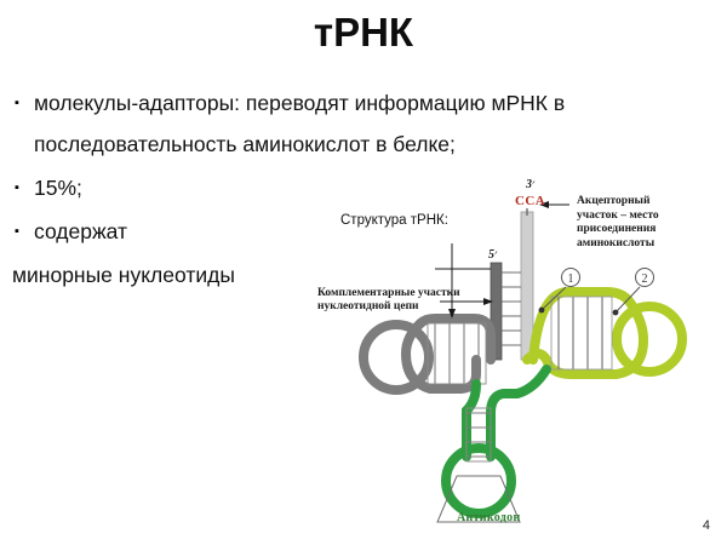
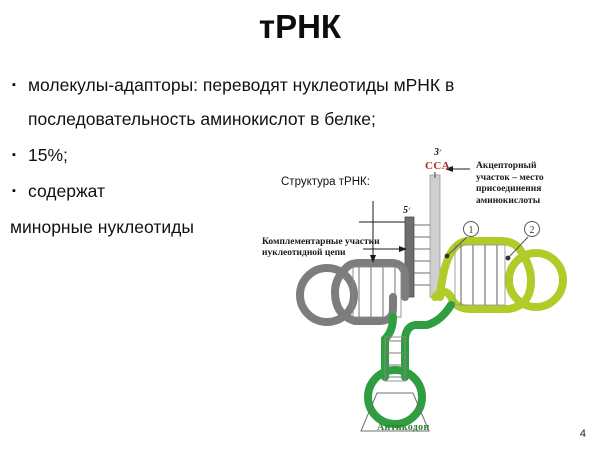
  тРНК
  ▪
- молекулы-адапторы: переводят информацию мРНК в
+ молекулы-адапторы: переводят нуклеотиды мРНК в
  последовательность аминокислот в белке;
  ▪
  15%;
  ▪
  содержат
  минорные нуклеотиды
  1
  2
  Структура тРНК:
  Комплементарные участки
  нуклеотидной цепи
  Акцепторный
  участок – место
  присоединения
  аминокислоты
  3׳
  CCA
  5׳
  Антикодон
  4
